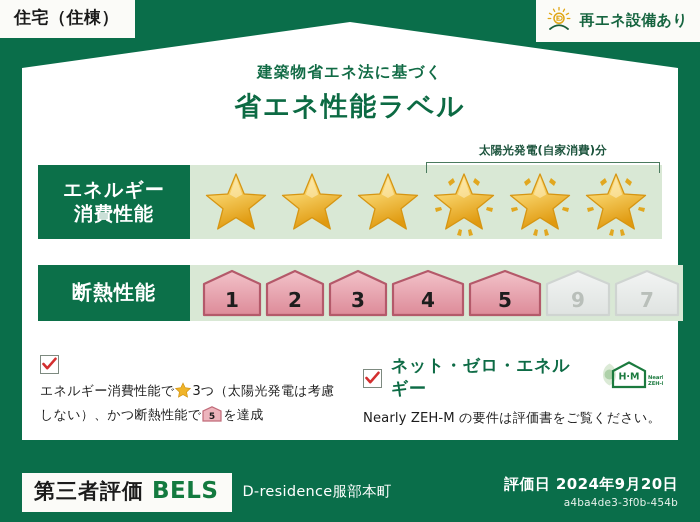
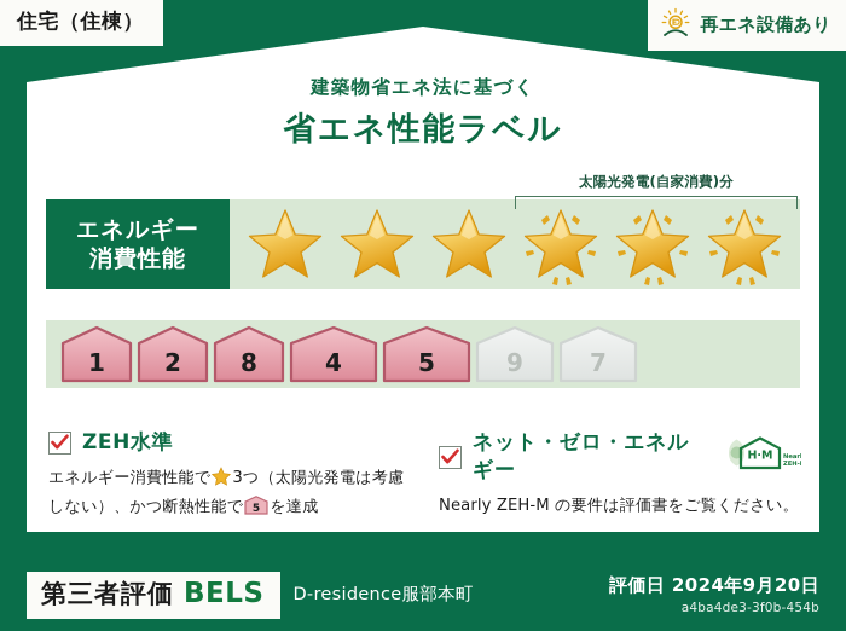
  住宅（住棟）
  再エネ設備あり
  建築物省エネ法に基づく
  省エネ性能ラベル
  太陽光発電(自家消費)分
  エネルギー
  消費性能
- 断熱性能
  1
  2
- 3
+ 8
  4
  5
  9
  7
+ ZEH水準
  エネルギー消費性能で 3つ（太陽光発電は考慮しない）、かつ断熱性能で
  5
  を達成
  ネット・ゼロ・エネルギー
  H·M
  Nearly ZEH-M の要件は評価書をご覧ください。
  第三者評価
  BELS
  D-residence服部本町
  評価日 2024年9月20日
  a4ba4de3-3f0b-454b
